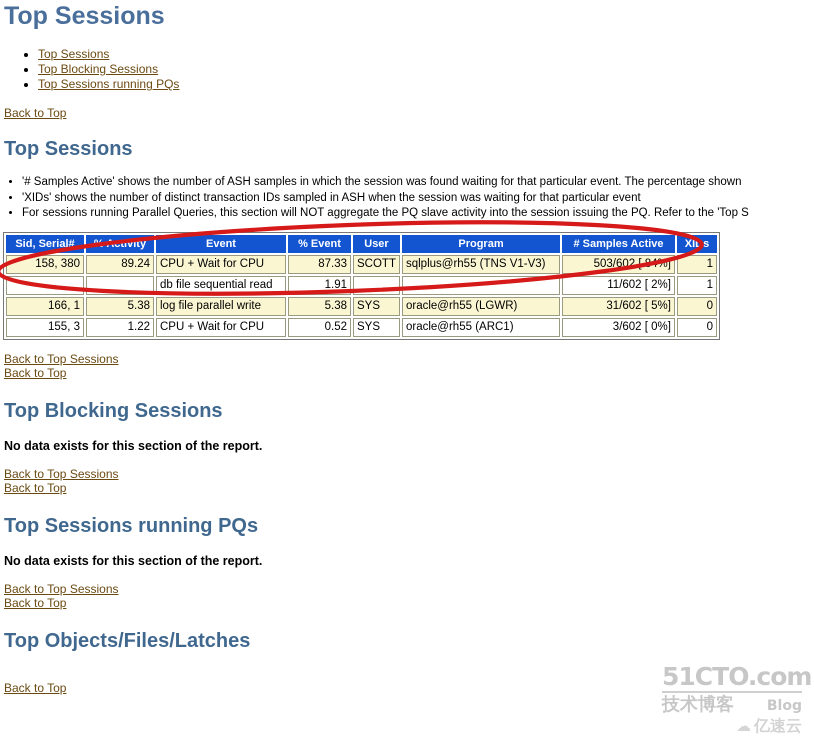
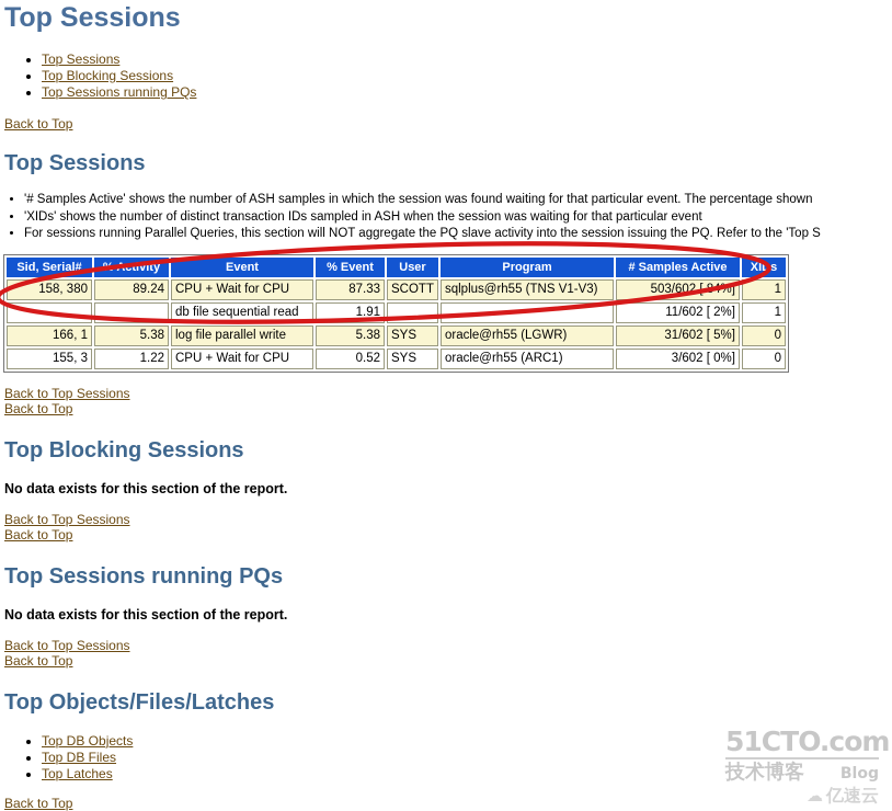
  Top Sessions
  Top Sessions
  Top Blocking Sessions
  Top Sessions running PQs
  Back to Top
  Top Sessions
  '# Samples Active' shows the number of ASH samples in which the session was found waiting for that particular event. The percentage shown
  'XIDs' shows the number of distinct transaction IDs sampled in ASH when the session was waiting for that particular event
  For sessions running Parallel Queries, this section will NOT aggregate the PQ slave activity into the session issuing the PQ. Refer to the 'Top S
  Sid, Serial#	ivity	Event	% Event	User	Program	# Samples Active	XIDs
  158, 380	89.24	CPU + Wait for CPU	87.33	SCOTT	sqlplus@rh55 (TNS V1-V3)	503/602%]	1
  		db file sequential read	1.91			11/602 [ 2%]	1
  166, 1	5.38	log file parallel write	5.38	SYS	oracle@rh55 (LGWR)	31/602 [ 5%]	0
  155, 3	1.22	CPU + Wait for CPU	0.52	SYS	oracle@rh55 (ARC1)	3/602 [ 0%]	0
  Back to Top Sessions
  Back to Top
  Top Blocking Sessions
  No data exists for this section of the report.
  Back to Top Sessions
  Back to Top
  Top Sessions running PQs
  No data exists for this section of the report.
  Back to Top Sessions
  Back to Top
  Top Objects/Files/Latches
+ Top DB Objects
+ Top DB Files
+ Top Latches
  Back to Top
  51CTO.com
  技术博客
  Blog
  ☁
  亿速云
